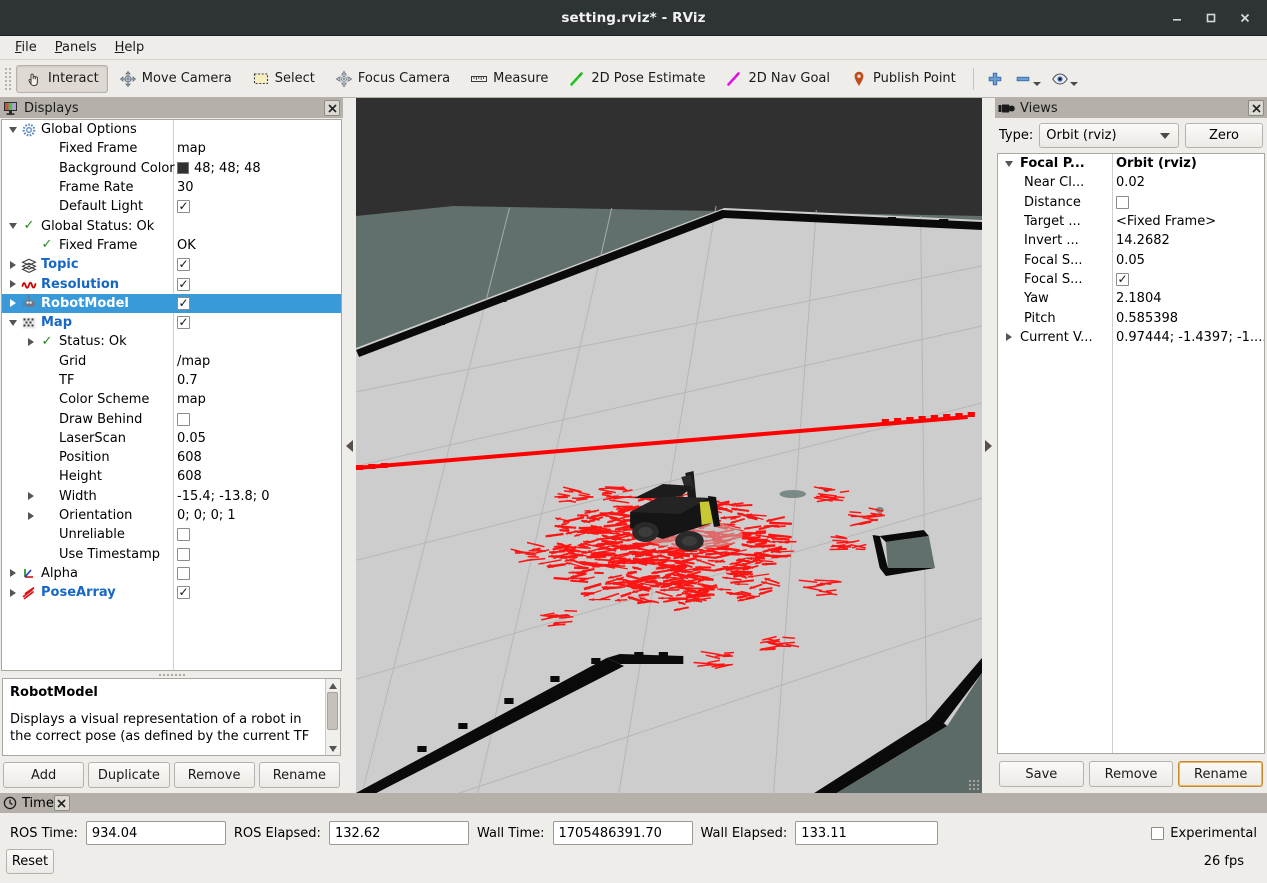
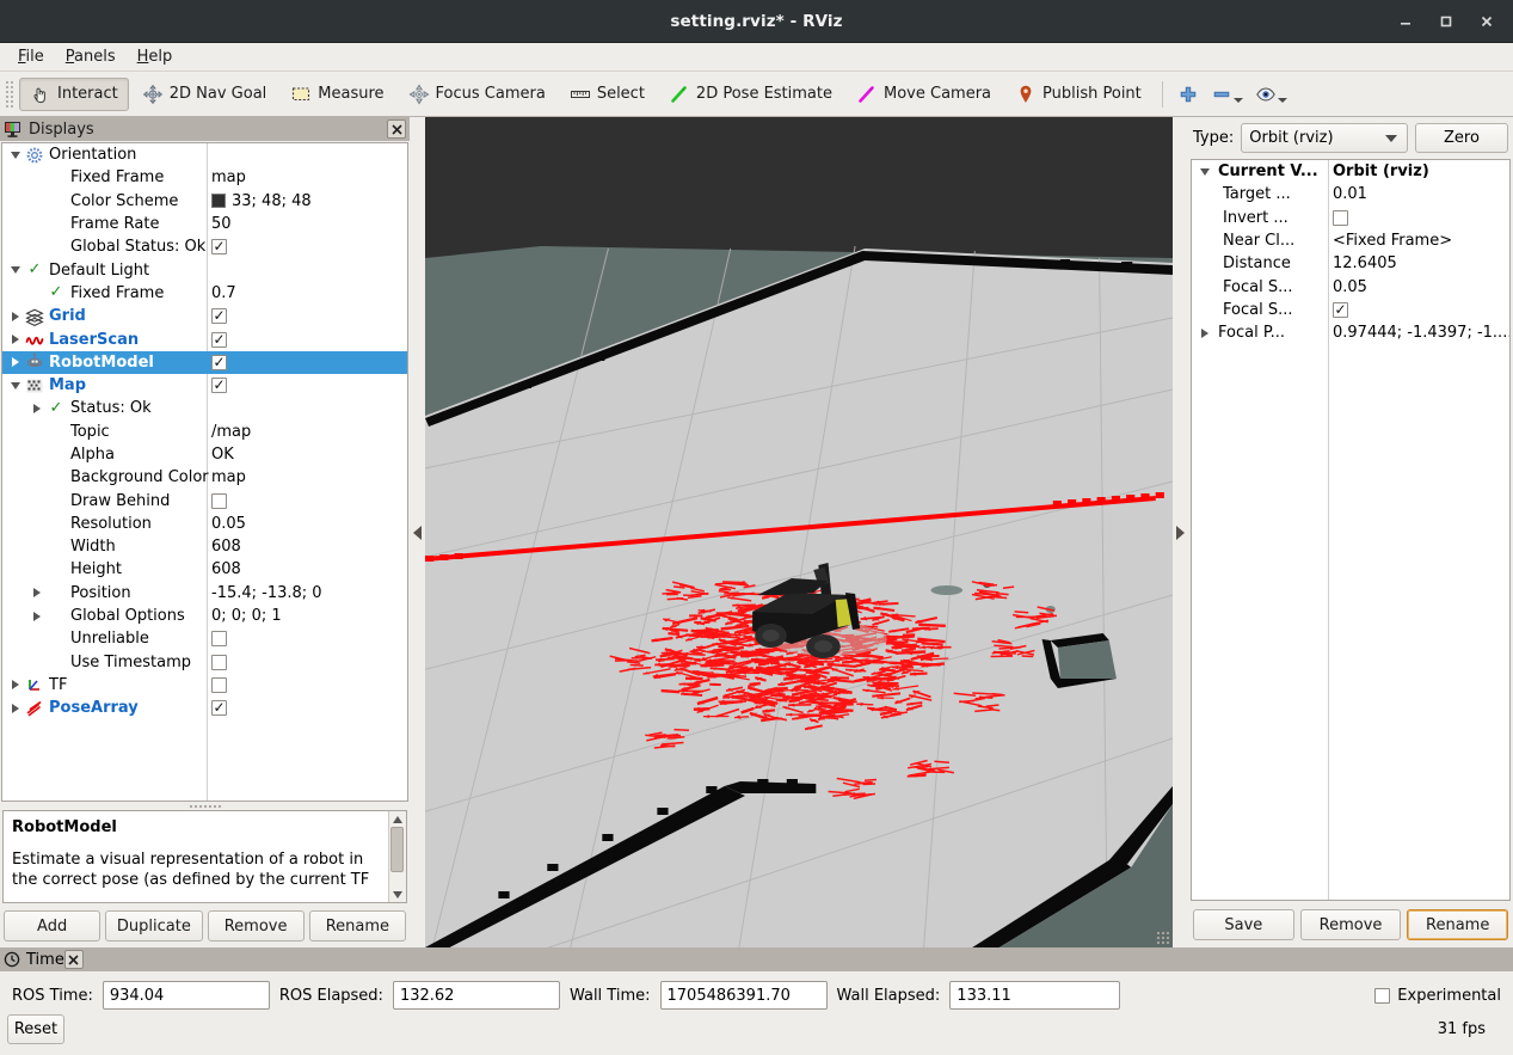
  setting.rviz* - RViz
  File
  Panels
  Help
  Interact
- Move Camera
+ 2D Nav Goal
- Select
+ Measure
  Focus Camera
- Measure
+ Select
  2D Pose Estimate
- 2D Nav Goal
+ Move Camera
  Publish Point
  Displays
- Global Options
+ Orientation
  Fixed Frame
  map
- Background Color
+ Color Scheme
- 48; 48; 48
+ 33; 48; 48
  Frame Rate
- 30
+ 50
- Default Light
+ Global Status: Ok
  ✓
- Global Status: Ok
+ Default Light
  ✓
  Fixed Frame
- OK
+ 0.7
- Topic
+ Grid
- Resolution
+ LaserScan
  RobotModel
  Map
  ✓
  Status: Ok
- Grid
+ Topic
  /map
- TF
+ Alpha
- 0.7
+ OK
- Color Scheme
+ Background Color
  map
  Draw Behind
- LaserScan
+ Resolution
  0.05
- Position
+ Width
  608
  Height
  608
- Width
+ Position
  -15.4; -13.8; 0
- Orientation
+ Global Options
  0; 0; 0; 1
  Unreliable
  Use Timestamp
- Alpha
+ TF
  PoseArray
  RobotModel
- Displays a visual representation of a robot in the correct pose (as defined by the current TF
+ Estimate a visual representation of a robot in the correct pose (as defined by the current TF
  Add
  Duplicate
  Remove
  Rename
- Views
  Type:
  Orbit (rviz)
  Zero
- Focal P...
+ Current V...
  Orbit (rviz)
- Near Cl...
+ Target ...
- 0.02
+ 0.01
- Distance
+ Invert ...
- Target ...
+ Near Cl...
  <Fixed Frame>
- Invert ...
+ Distance
- 14.2682
+ 12.6405
  Focal S...
  0.05
  Focal S...
- Yaw
- 2.1804
- Pitch
- 0.585398
- Current V...
+ Focal P...
  0.97444; -1.4397; -1...
  Save
  Remove
  Rename
  Time
  ROS Time:
  934.04
  ROS Elapsed:
  132.62
  Wall Time:
  1705486391.70
  Wall Elapsed:
  133.11
  Experimental
  Reset
- 26 fps
+ 31 fps
